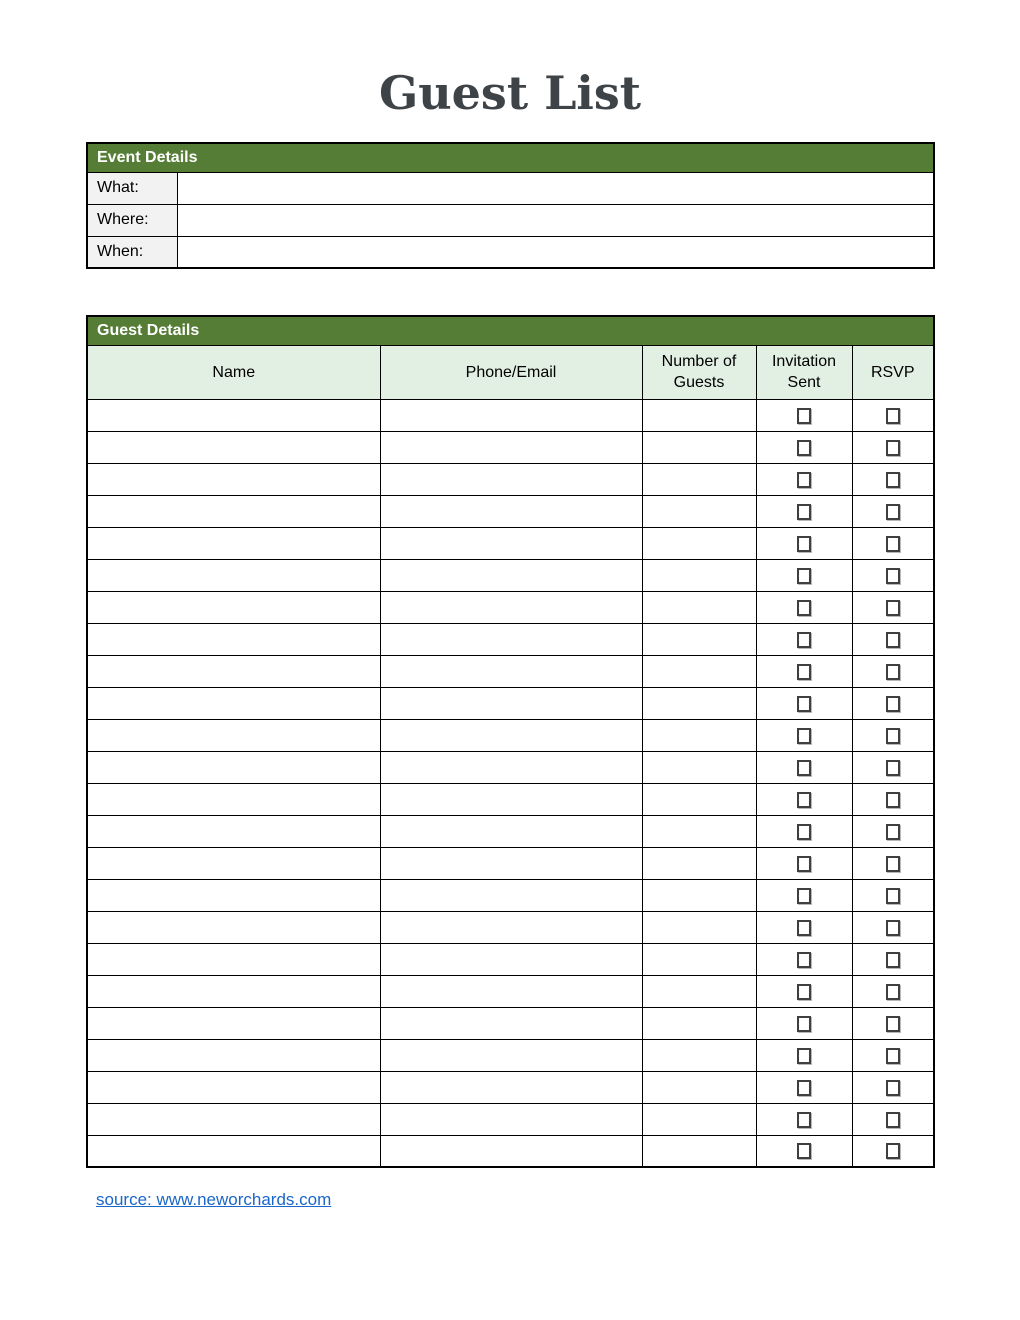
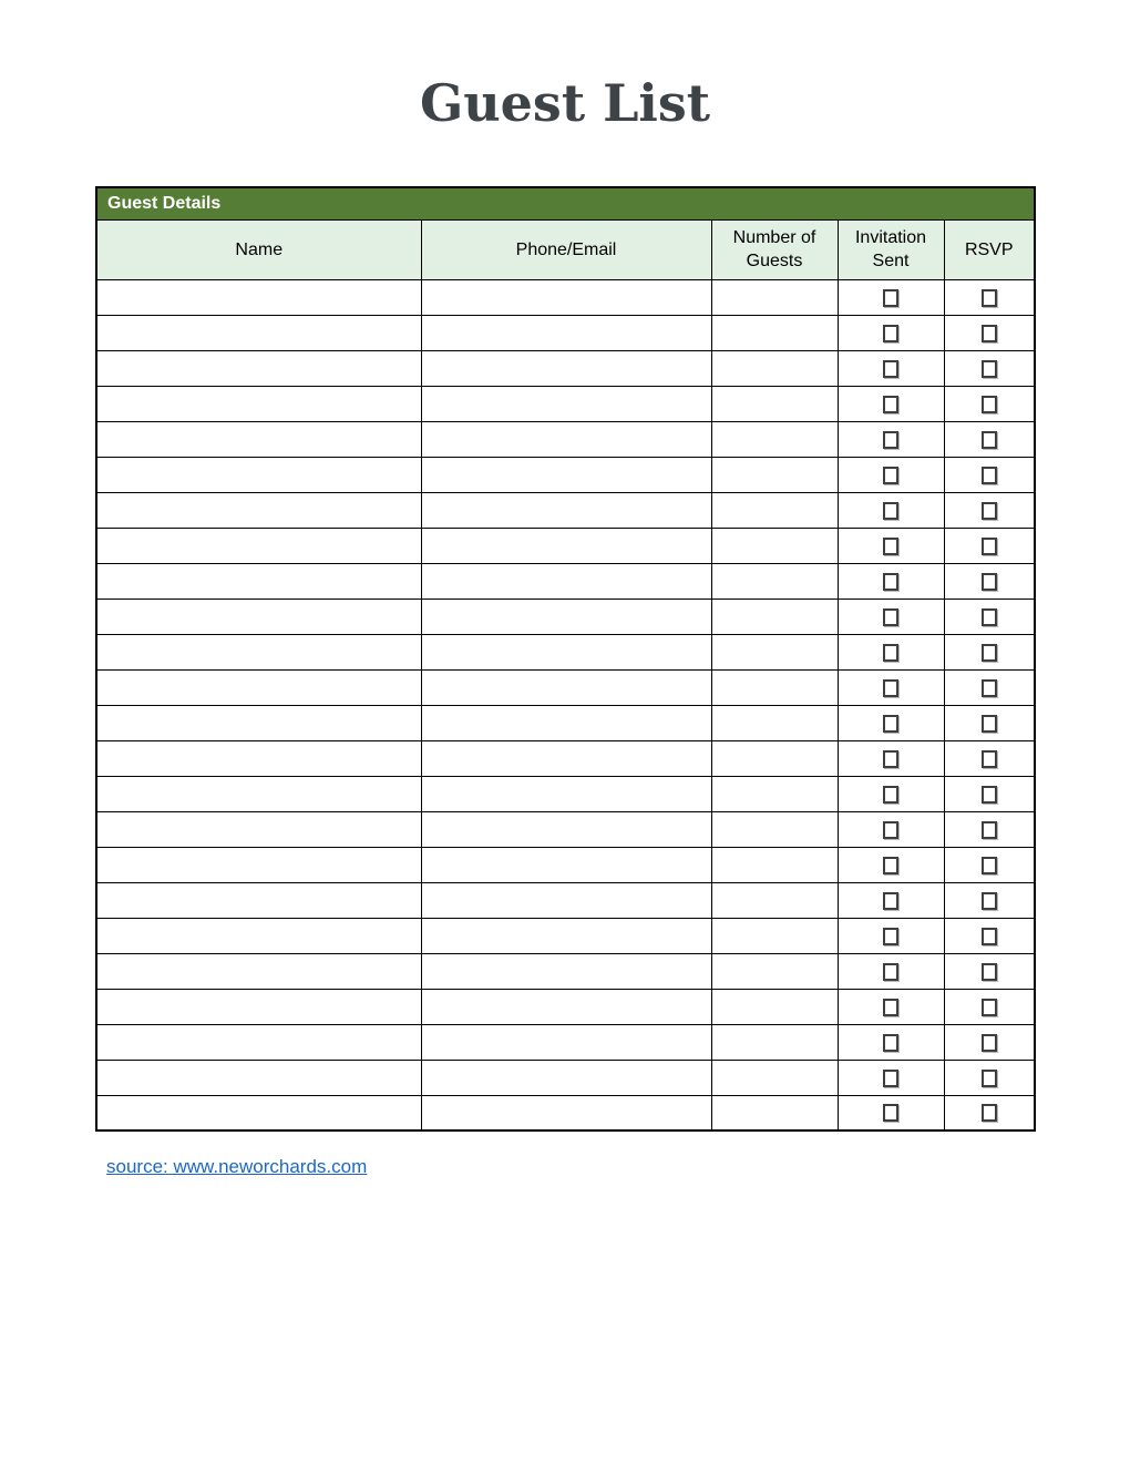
  Guest List
- Event Details
- What:
- Where:
- When:
  Guest Details
  Name	Phone/Email	Number of Guests	Invitation Sent	RSVP
  source: www.neworchards.com
